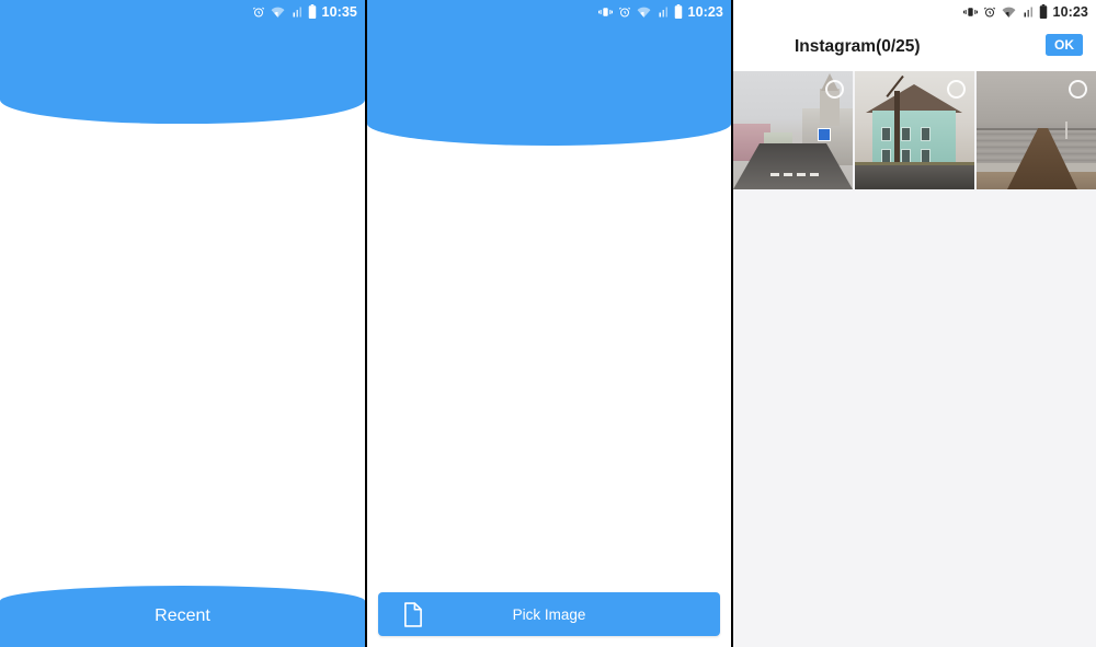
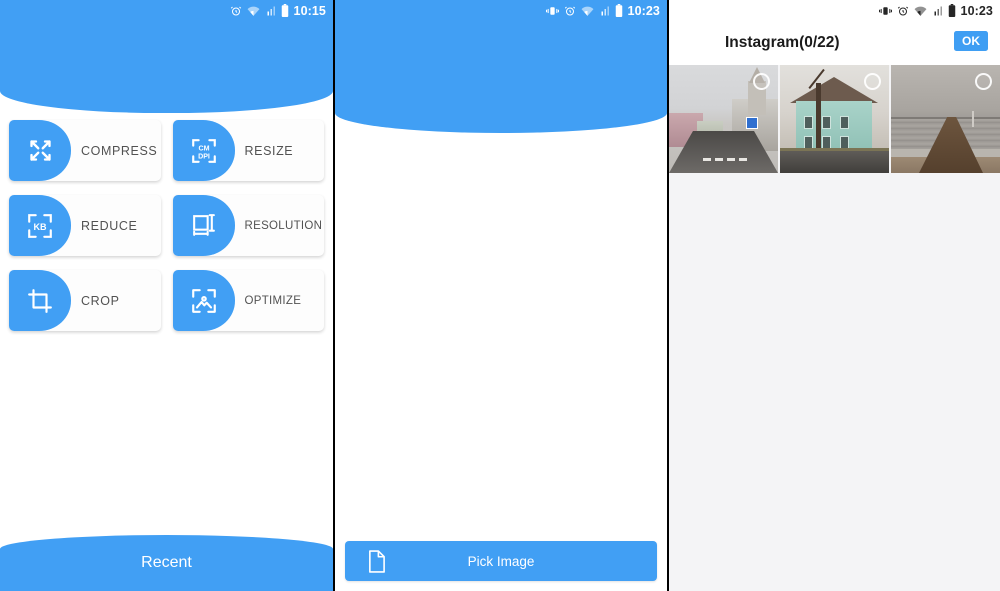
- 10:35
+ 10:15
+ COMPRESS
+ CM
+ DPI
+ RESIZE
+ KB
+ REDUCE
+ RESOLUTION
+ CROP
+ OPTIMIZE
  Recent
  10:23
  Pick Image
  10:23
- Instagram(0/25)
+ Instagram(0/22)
  OK
